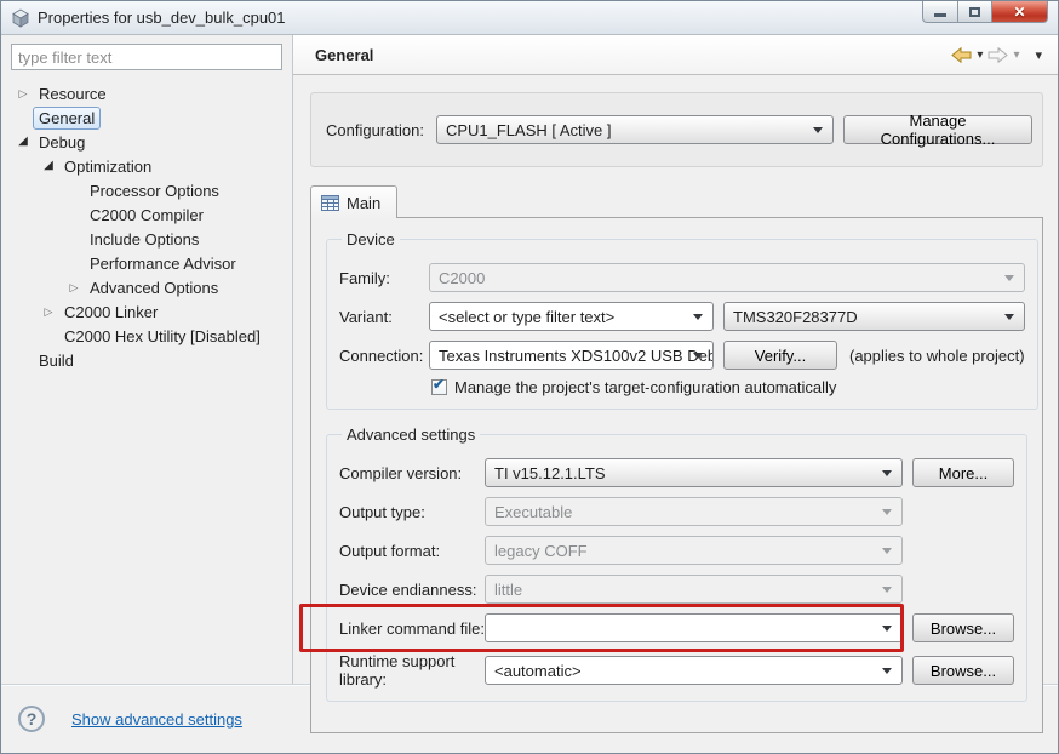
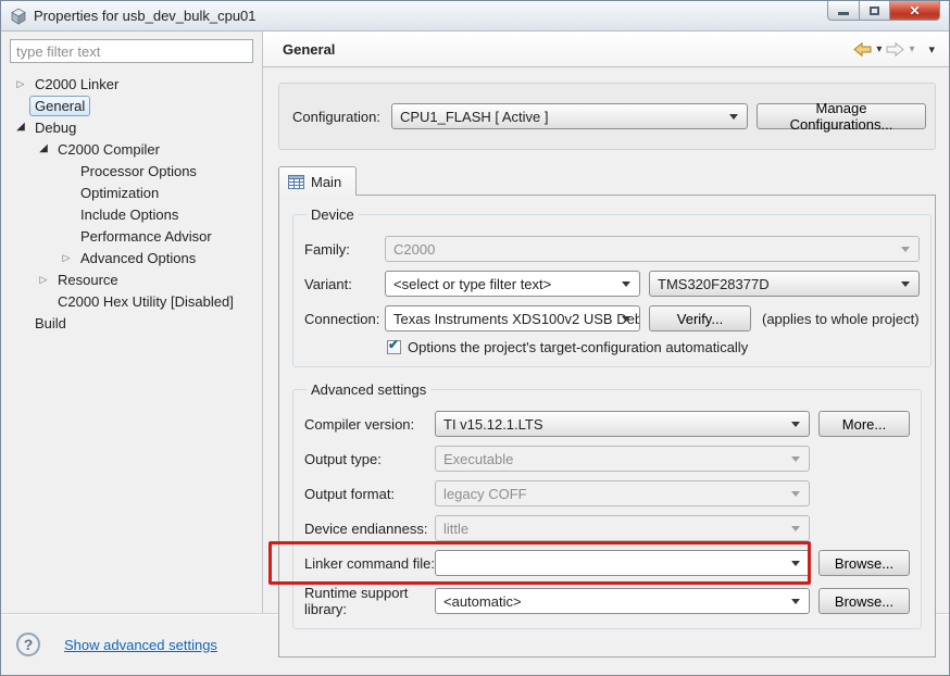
  Properties for usb_dev_bulk_cpu01
  ✕
  type filter text
  ▷
- Resource
+ C2000 Linker
  General
  ◢
  Debug
  ◢
- Optimization
+ C2000 Compiler
  Processor Options
- C2000 Compiler
+ Optimization
  Include Options
  Performance Advisor
  ▷
  Advanced Options
  ▷
- C2000 Linker
+ Resource
  C2000 Hex Utility [Disabled]
  Build
  General
  ▾
  ▾
  ▾
  Configuration:
  CPU1_FLASH [ Active ]
  Manage Configurations...
  Main
  Device
  Family:
  C2000
  Variant:
  <select or type filter text>
  TMS320F28377D
  Connection:
  Texas Instruments XDS100v2 USB Deb
  Verify...
  (applies to whole project)
  ✔
- Manage the project's target-configuration automatically
+ Options the project's target-configuration automatically
  Advanced settings
  Compiler version:
  TI v15.12.1.LTS
  More...
  Output type:
  Executable
  Output format:
  legacy COFF
  Device endianness:
  little
  Linker command file:
  Browse...
  Runtime support library:
  <automatic>
  Browse...
  ?
  Show advanced settings
